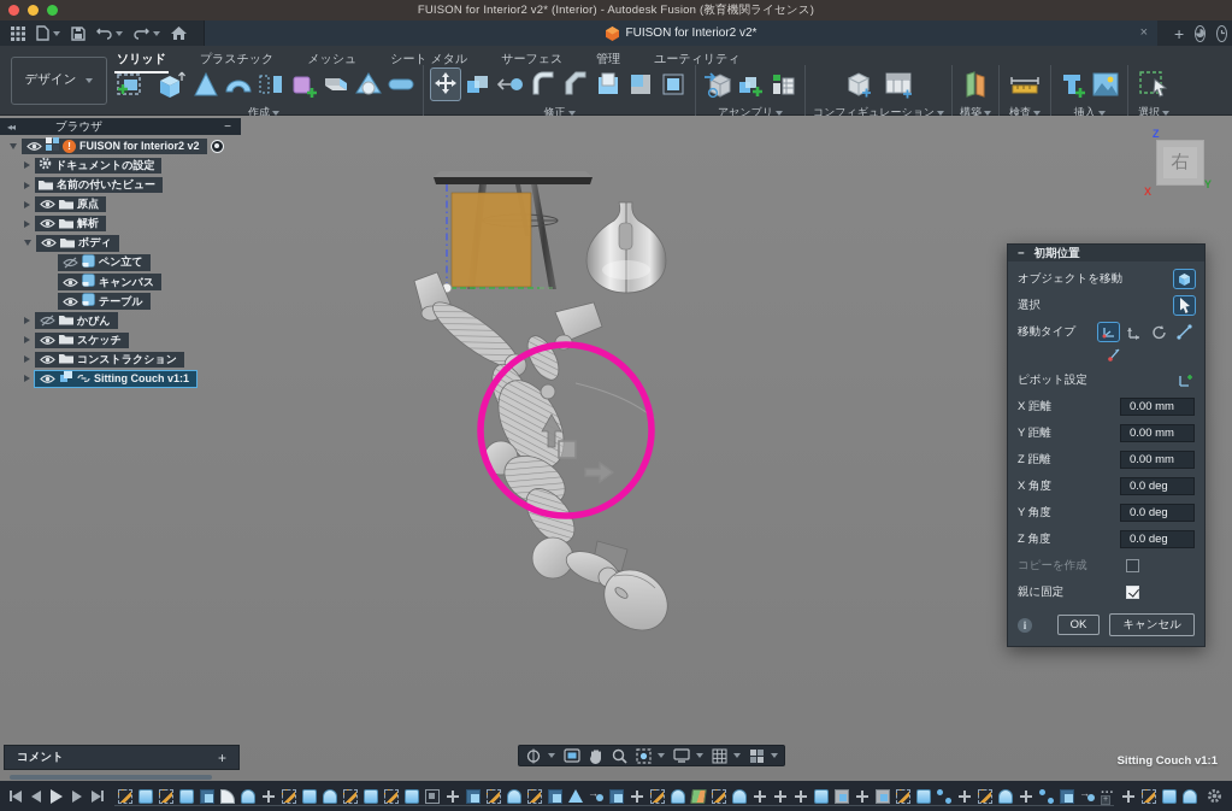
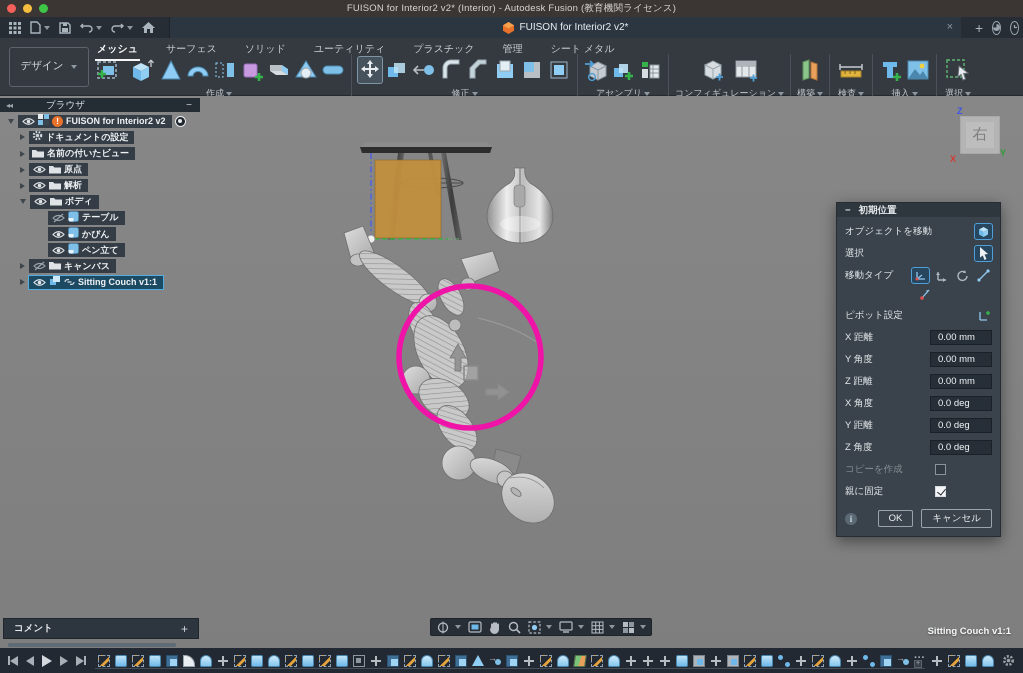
  FUISON for Interior2 v2* (Interior) - Autodesk Fusion (教育機関ライセンス)
  FUISON for Interior2 v2*
  ×
  +
  デザイン
- ソリッド
+ メッシュ
- プラスチック
+ サーフェス
- メッシュ
+ ソリッド
- シート メタル
+ ユーティリティ
- サーフェス
+ プラスチック
  管理
- ユーティリティ
+ シート メタル
  作成
  修正
  アセンブリ
  コンフィギュレーション
  構築
  検査
  挿入
  選択
  右
  Z
  X
  Y
  ◂◂
  ブラウザ
  −
  !
  FUISON for Interior2 v2
  ドキュメントの設定
  名前の付いたビュー
  原点
  解析
  ボディ
- ペン立て
+ テーブル
- キャンバス
+ かびん
- テーブル
+ ペン立て
- かびん
+ キャンバス
- スケッチ
- コンストラクション
  Sitting Couch v1:1
  −
  初期位置
  オブジェクトを移動
  選択
  移動タイプ
  ピボット設定
  X 距離
  0.00 mm
- Y 距離
+ Y 角度
  0.00 mm
  Z 距離
  0.00 mm
  X 角度
  0.0 deg
- Y 角度
+ Y 距離
  0.0 deg
  Z 角度
  0.0 deg
  コピーを作成
  親に固定
  i
  OK
  キャンセル
  コメント
  +
  Sitting Couch v1:1
